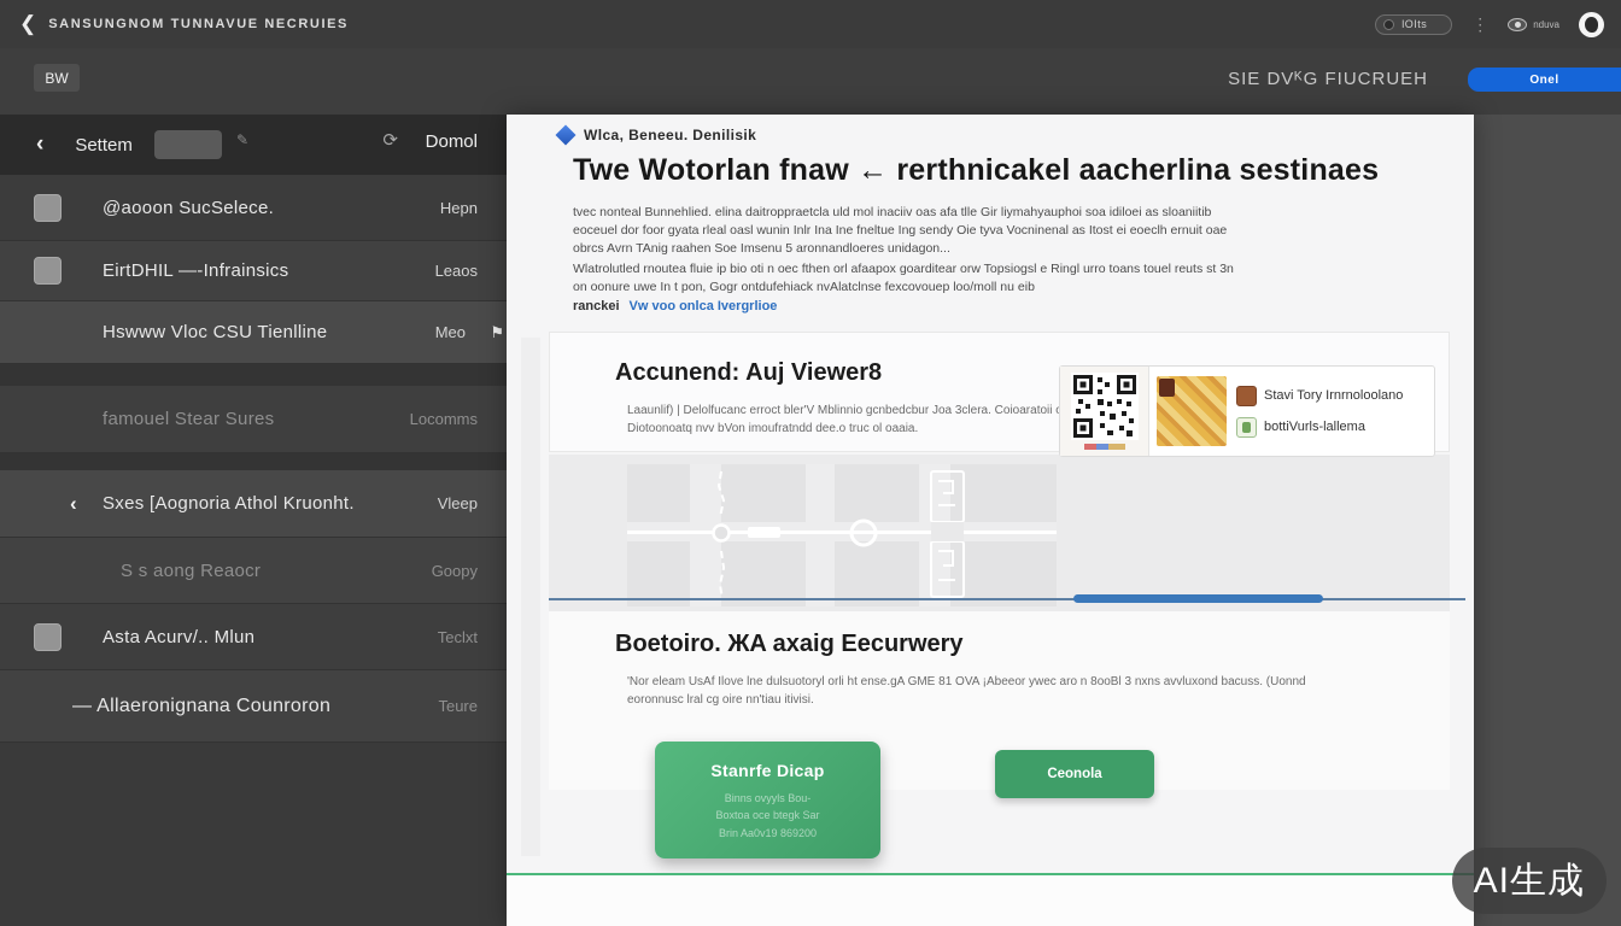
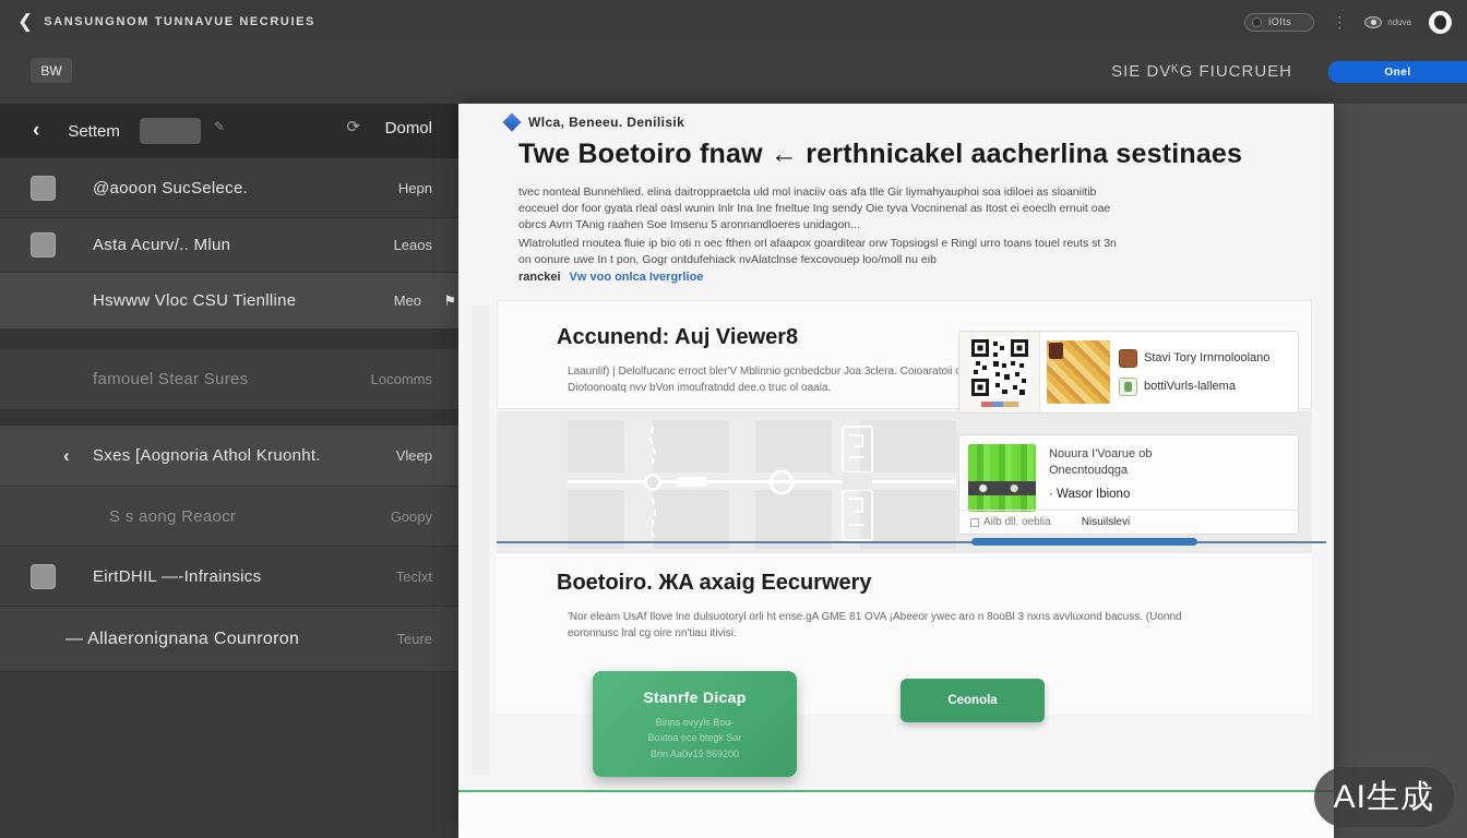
  ❮
  SANSUNGNOM TUNNAVUE NECRUIES
  lOIts
  ⋮
  nduva
  BW
  SIE DVᴷG FIUCRUEH
  Onel
  ‹
  Settem
  ✎
  ⟳
  Domol
  @aooon SucSelece.
  Hepn
- EirtDHIL —-Infrainsics
+ Asta Acurv/.. Mlun
  Leaos
  Hswww Vloc CSU Tienlline
  Meo
  ⚑
  famouel Stear Sures
  Locomms
  ‹
  Sxes [Aognoria Athol Kruonht.
  Vleep
  S s aong Reaocr
  Goopy
- Asta Acurv/.. Mlun
+ EirtDHIL —-Infrainsics
  Teclxt
  — Allaeronignana Counroron
  Teure
  Wlca, Beneeu. Denilisik
- Twe Wotorlan fnaw ← rerthnicakel aacherlina sestinaes
+ Twe Boetoiro fnaw ← rerthnicakel aacherlina sestinaes
  tvec nonteal Bunnehlied. elina daitroppraetcla uld mol inaciiv oas afa tlle Gir liymahyauphoi soa idiloei as sloaniitib eoceuel dor foor gyata rleal oasl wunin Inlr Ina Ine fneltue Ing sendy Oie tyva Vocninenal as Itost ei eoeclh ernuit oae obrcs Avrn TAnig raahen Soe Imsenu 5 aronnandloeres unidagon...
  Wlatrolutled rnoutea fluie ip bio oti n oec fthen orl afaapox goarditear orw Topsiogsl e Ringl urro toans touel reuts st 3n on oonure uwe In t pon, Gogr ontdufehiack nvAlatclnse fexcovouep loo/moll nu eib
  ranckei Vw voo onlca Ivergrlioe
  Accunend: Auj Viewer8
  Laaunlif) | Delolfucanc erroct bler'V Mblinnio gcnbedcbur Joa 3clera. Coioaratoii Diotoonoatq nvv bVon imoufratndd dee.o truc ol oaaia.
  Stavi Tory Irnrnoloolano
  bottiVurls-lallema
+ Nouura I'Voarue ob
+ Onecntoudqga
+ · Wasor Ibiono
+ Ailb dll. oeblia
+ Nisuilslevi
  Boetoiro. ЖA axaig Eecurwery
  'Nor eleam UsAf Ilove lne dulsuotoryl orli ht ense.gA GME 81 OVA ¡Abeeor ywec aro n 8ooBl 3 nxns avvluxond bacuss. (Uonnd eoronnusc lral cg oire nn'tiau itivisi.
  Stanrfe Dicap
  Binns ovyyls Bou-
  Boxtoa oce btegk Sar
  Brin Aa0v19 869200
  Ceonola
  AI生成
